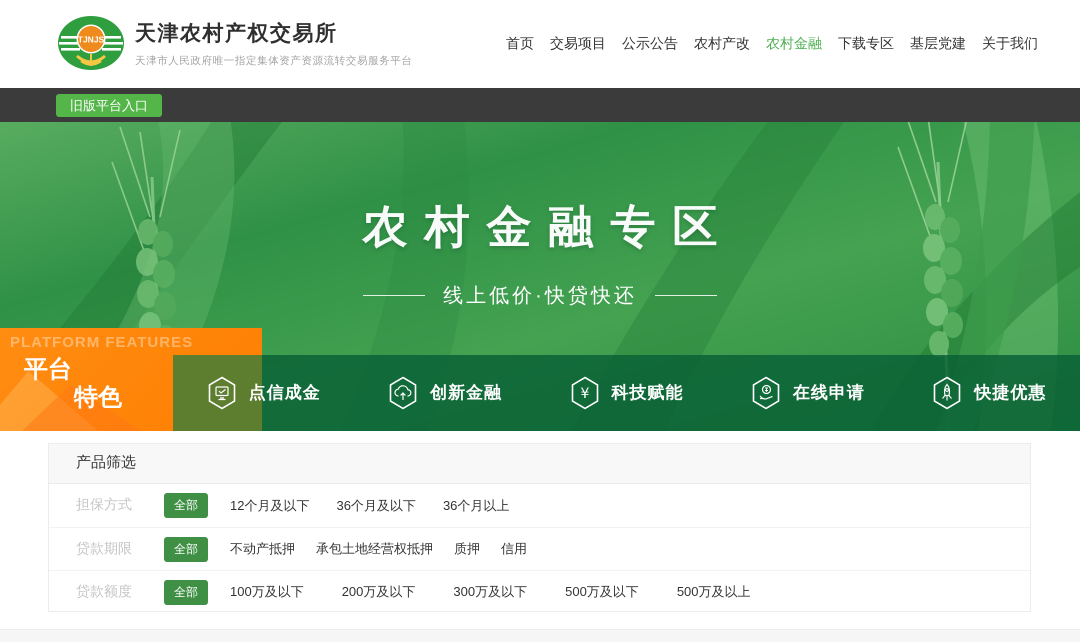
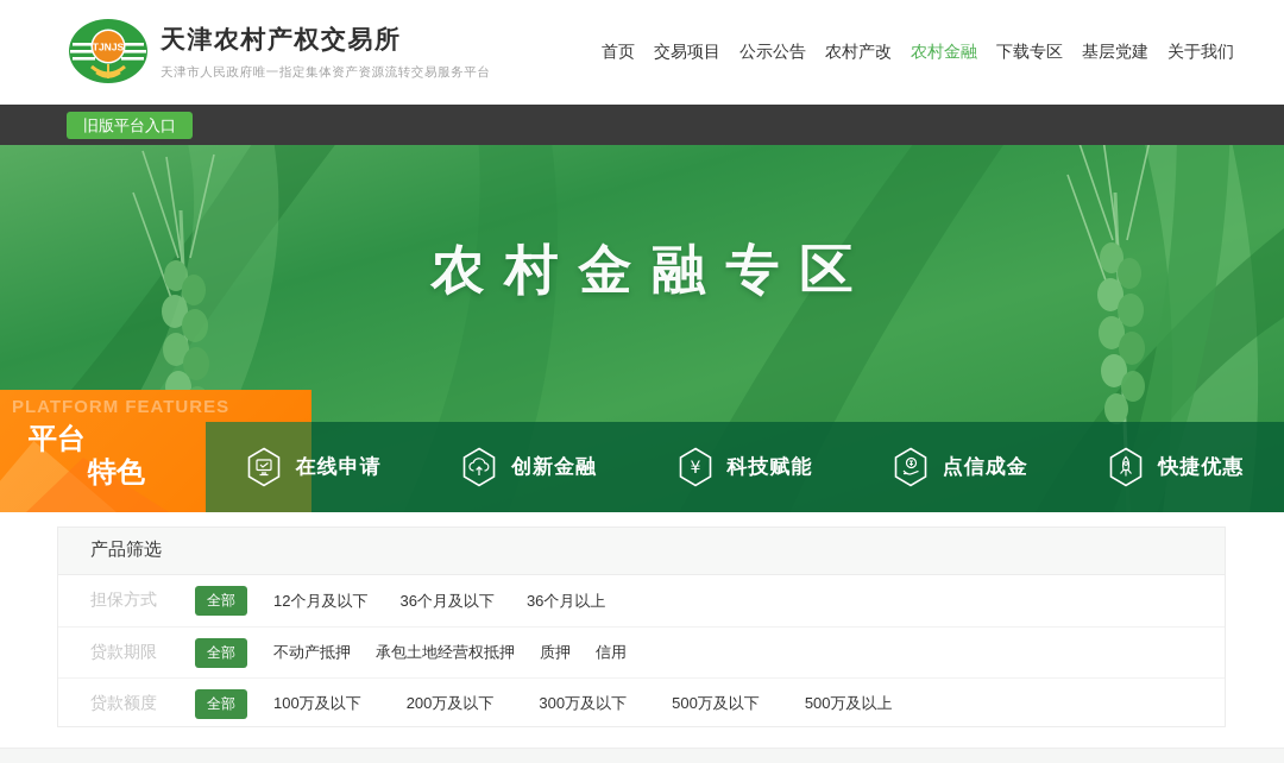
  TJNJS
  天津农村产权交易所
  天津市人民政府唯一指定集体资产资源流转交易服务平台
  首页
  交易项目
  公示公告
  农村产改
  农村金融
  下载专区
  基层党建
  关于我们
  旧版平台入口
  农村金融专区
- 线上低价·快贷快还
  PLATFORM FEATURES
  平台
  特色
- 点信成金
+ 在线申请
  创新金融
  ¥
  科技赋能
- 在线申请
+ 点信成金
  快捷优惠
  产品筛选
  担保方式
  全部
  12个月及以下
  36个月及以下
  36个月以上
  贷款期限
  全部
  不动产抵押
  承包土地经营权抵押
  质押
  信用
  贷款额度
  全部
  100万及以下
  200万及以下
  300万及以下
  500万及以下
  500万及以上
